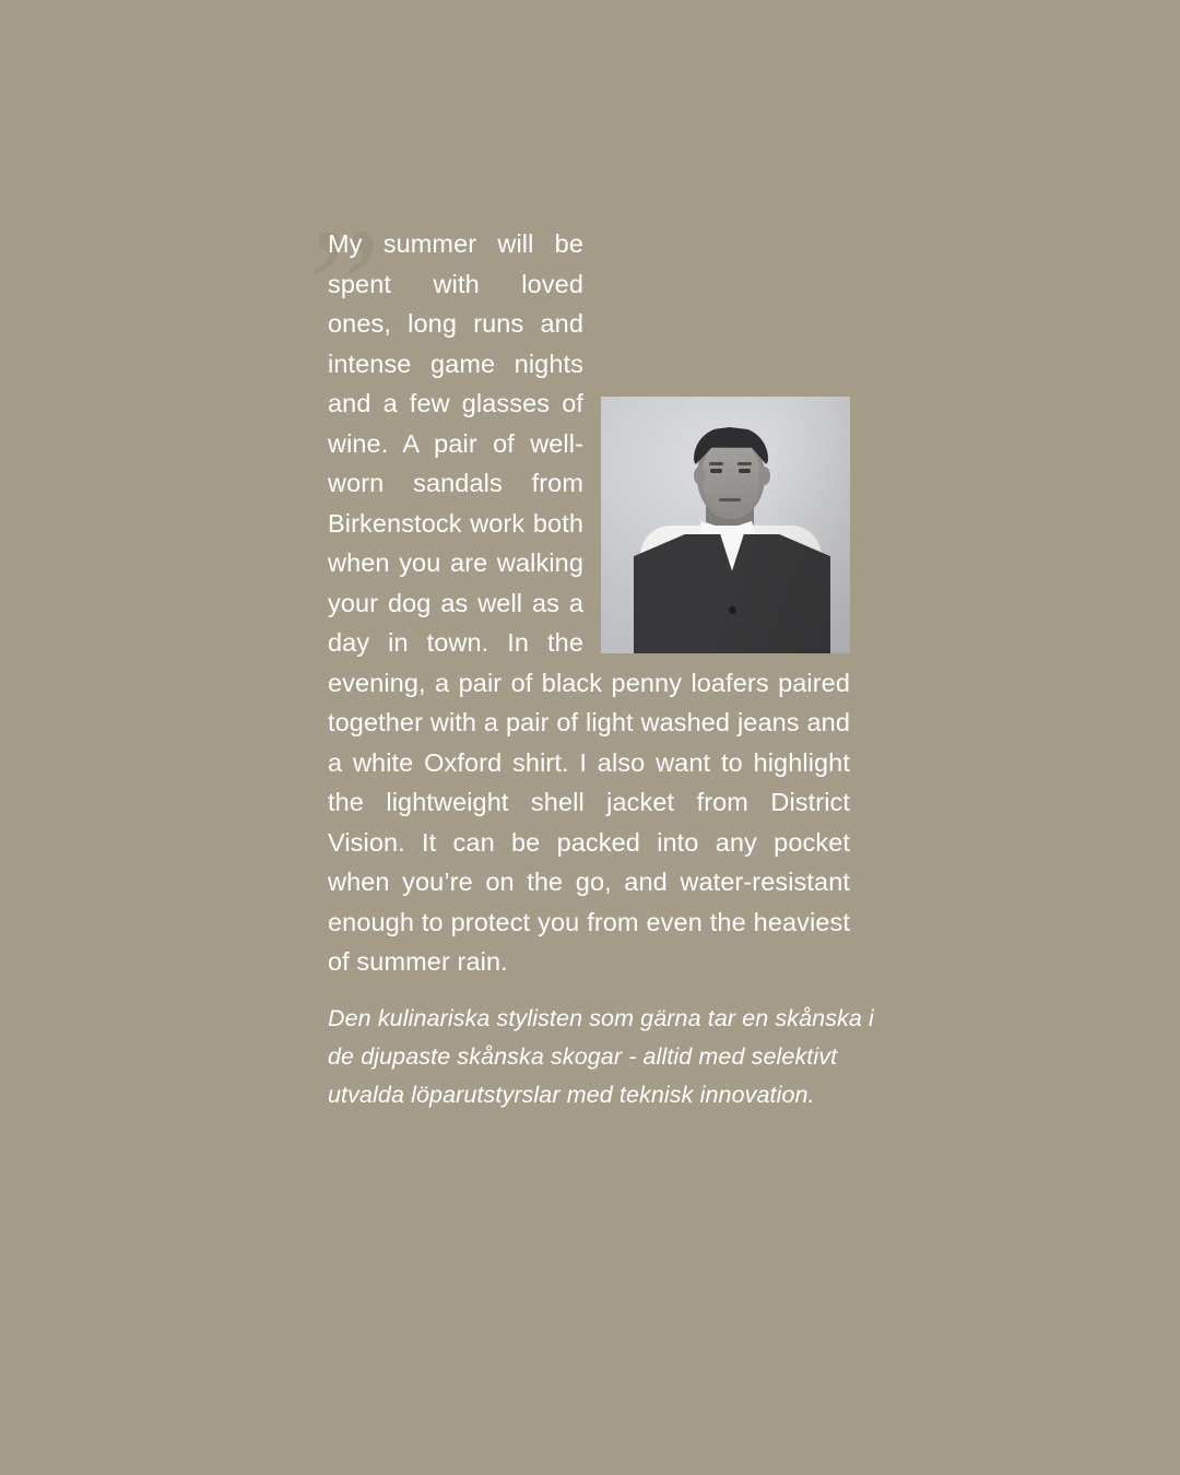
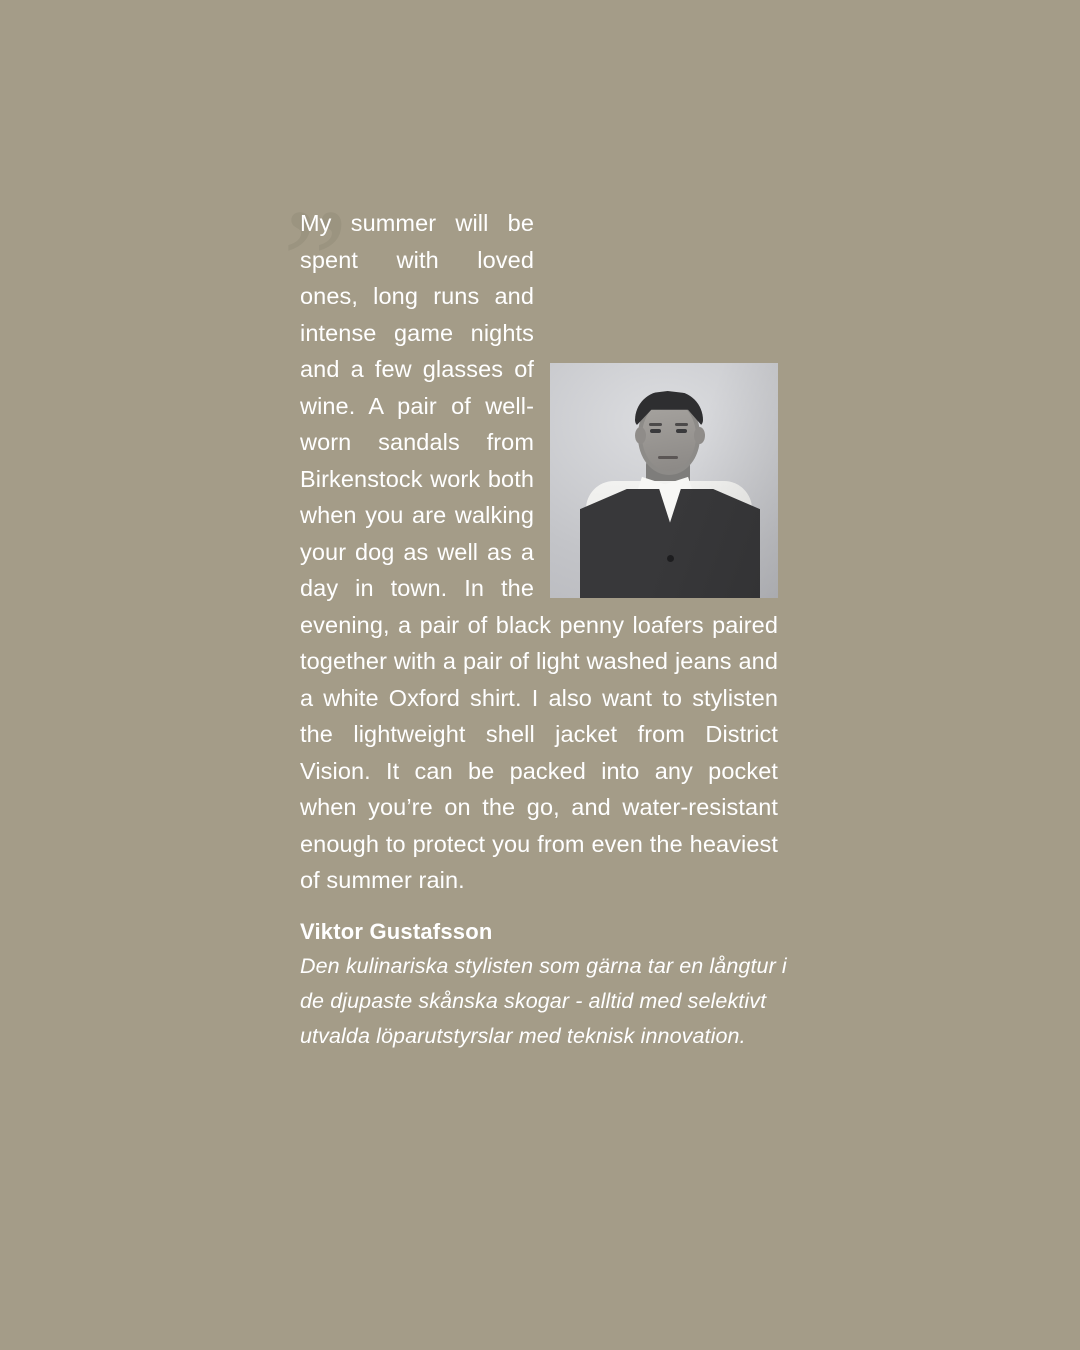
  ”
- My summer will be spent with loved ones, long runs and intense game nights and a few glasses of wine. A pair of well-worn sandals from Birkenstock work both when you are walking your dog as well as a day in town. In the evening, a pair of black penny loafers paired together with a pair of light washed jeans and a white Oxford shirt. I also want to highlight the lightweight shell jacket from District Vision. It can be packed into any pocket when you’re on the go, and water-resistant enough to protect you from even the heaviest of summer rain.
+ My summer will be spent with loved ones, long runs and intense game nights and a few glasses of wine. A pair of well-worn sandals from Birkenstock work both when you are walking your dog as well as a day in town. In the evening, a pair of black penny loafers paired together with a pair of light washed jeans and a white Oxford shirt. I also want to stylisten the lightweight shell jacket from District Vision. It can be packed into any pocket when you’re on the go, and water-resistant enough to protect you from even the heaviest of summer rain.
+ Viktor Gustafsson
- Den kulinariska stylisten som gärna tar en skånska i de djupaste skånska skogar - alltid med selektivt utvalda löparutstyrslar med teknisk innovation.
+ Den kulinariska stylisten som gärna tar en långtur i de djupaste skånska skogar - alltid med selektivt utvalda löparutstyrslar med teknisk innovation.
